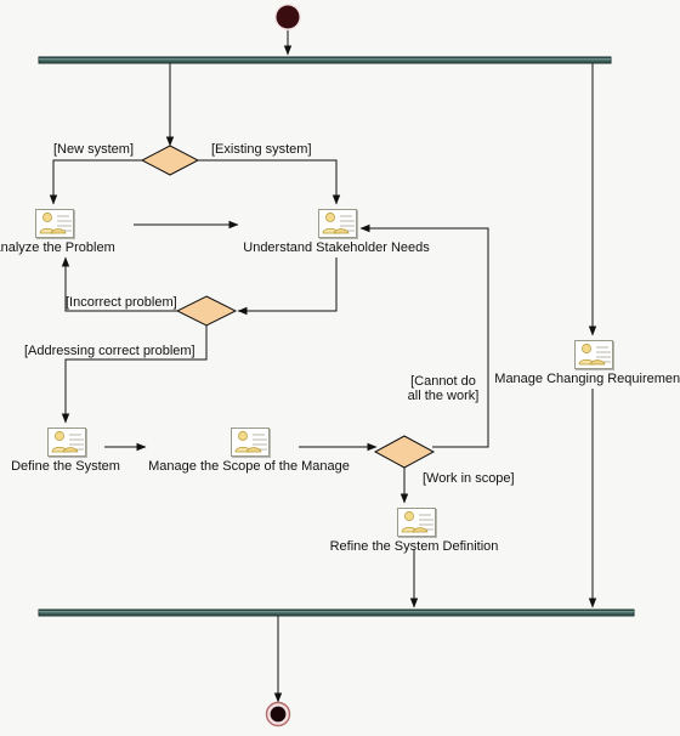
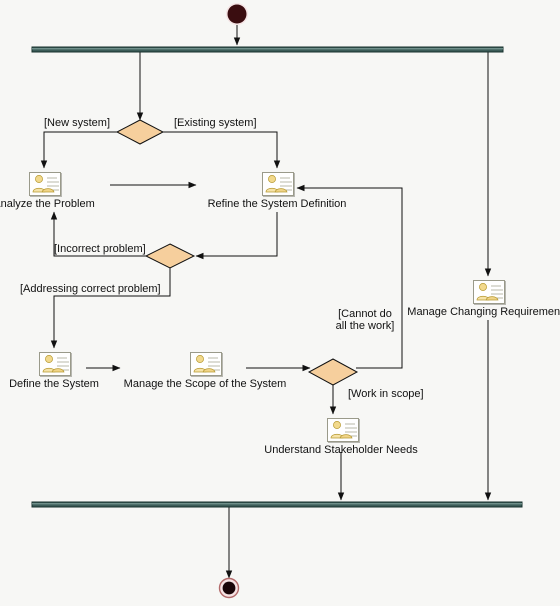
  nalyze the Problem
- Understand Stakeholder Needs
+ Refine the System Definition
  Define the System
- Manage the Scope of the Manage
+ Manage the Scope of the System
- Refine the System Definition
+ Understand Stakeholder Needs
  Manage Changing Requiremen
  [New system]
  [Existing system]
  [Incorrect problem]
  [Addressing correct problem]
  [Cannot do all the work]
  [Work in scope]
